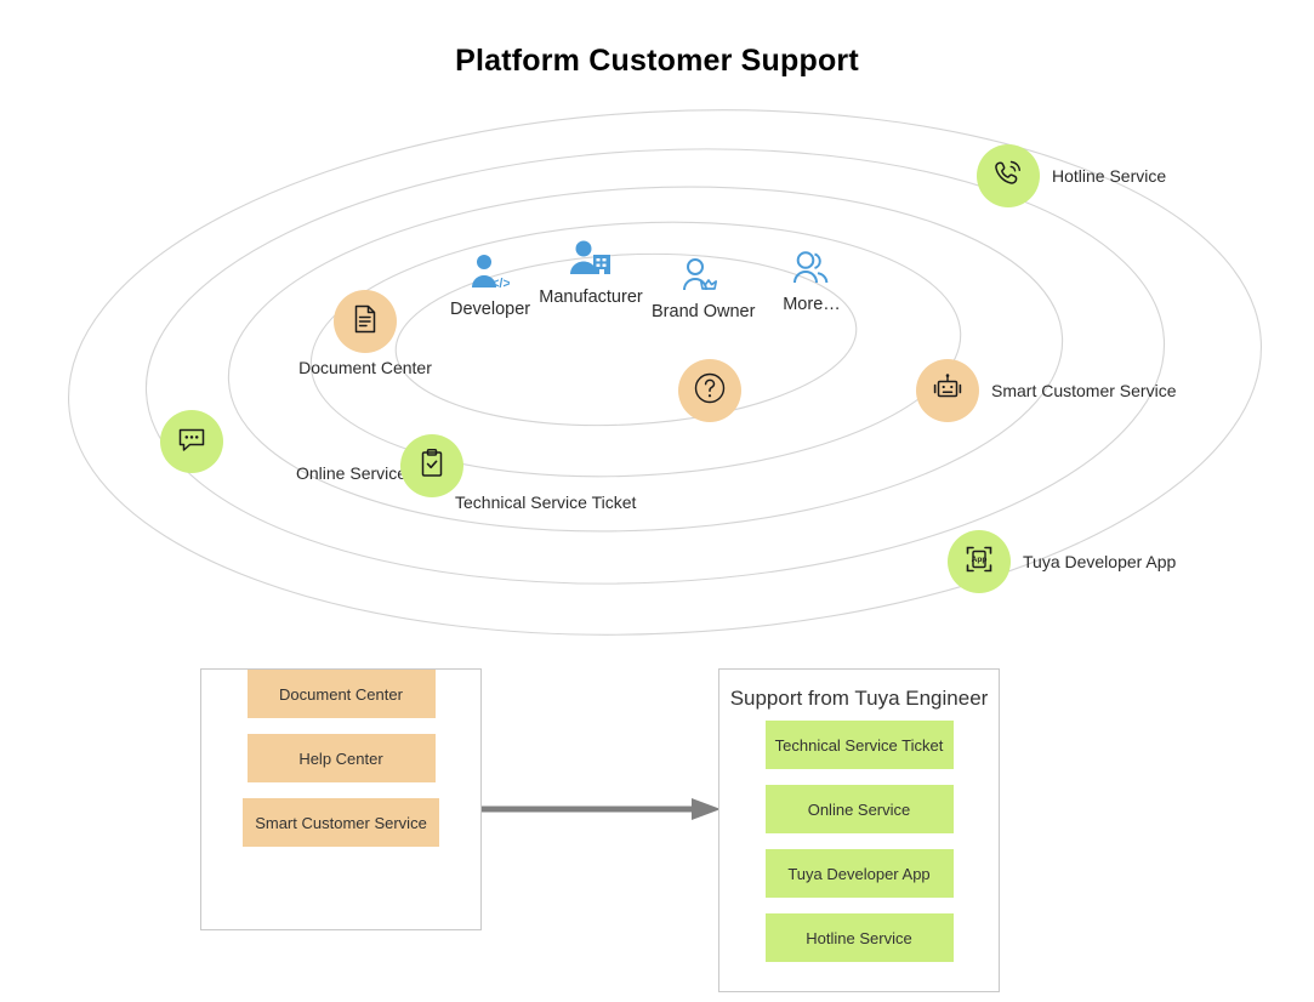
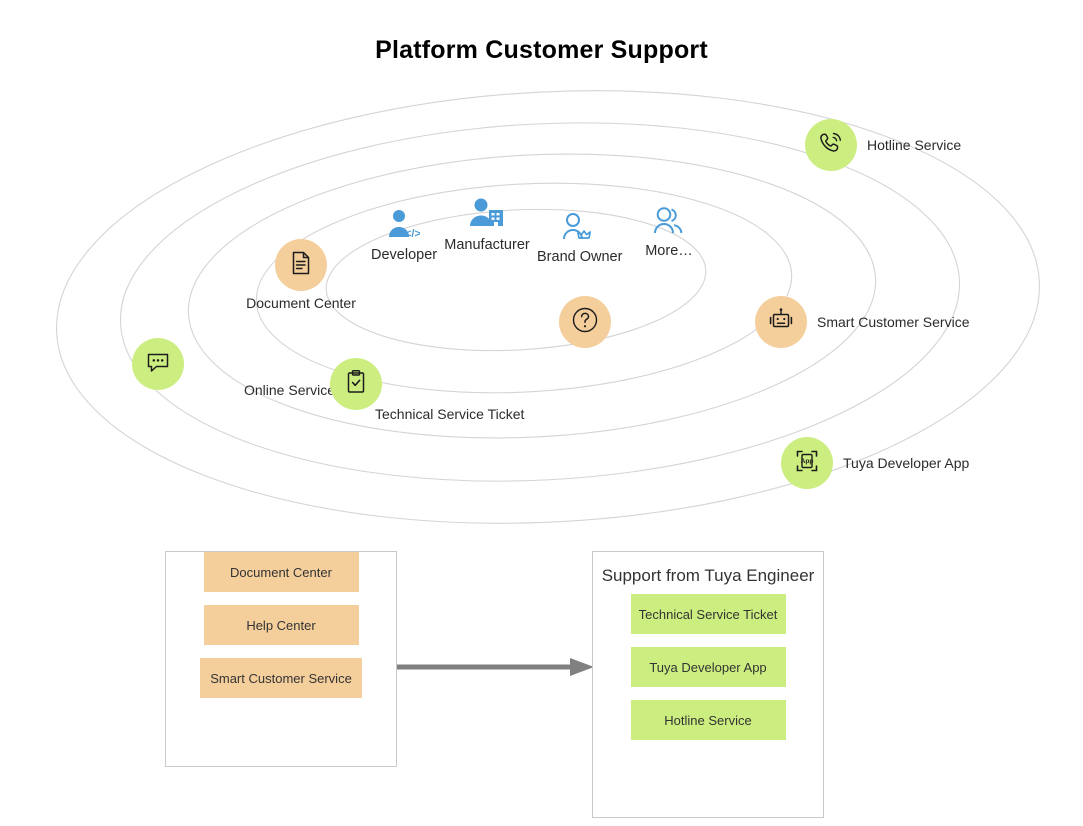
  Platform Customer Support
  </>
  Developer
  Manufacturer
  Brand Owner
  More…
  Hotline Service
  Document Center
  Smart Customer Service
  Online Servic
  Technical Service Ticket
  Tuya Developer App
  Document Center
  Help Center
  Smart Customer Service
  Support from Tuya Engineer
  Technical Service Ticket
- Online Service
  Tuya Developer App
  Hotline Service
